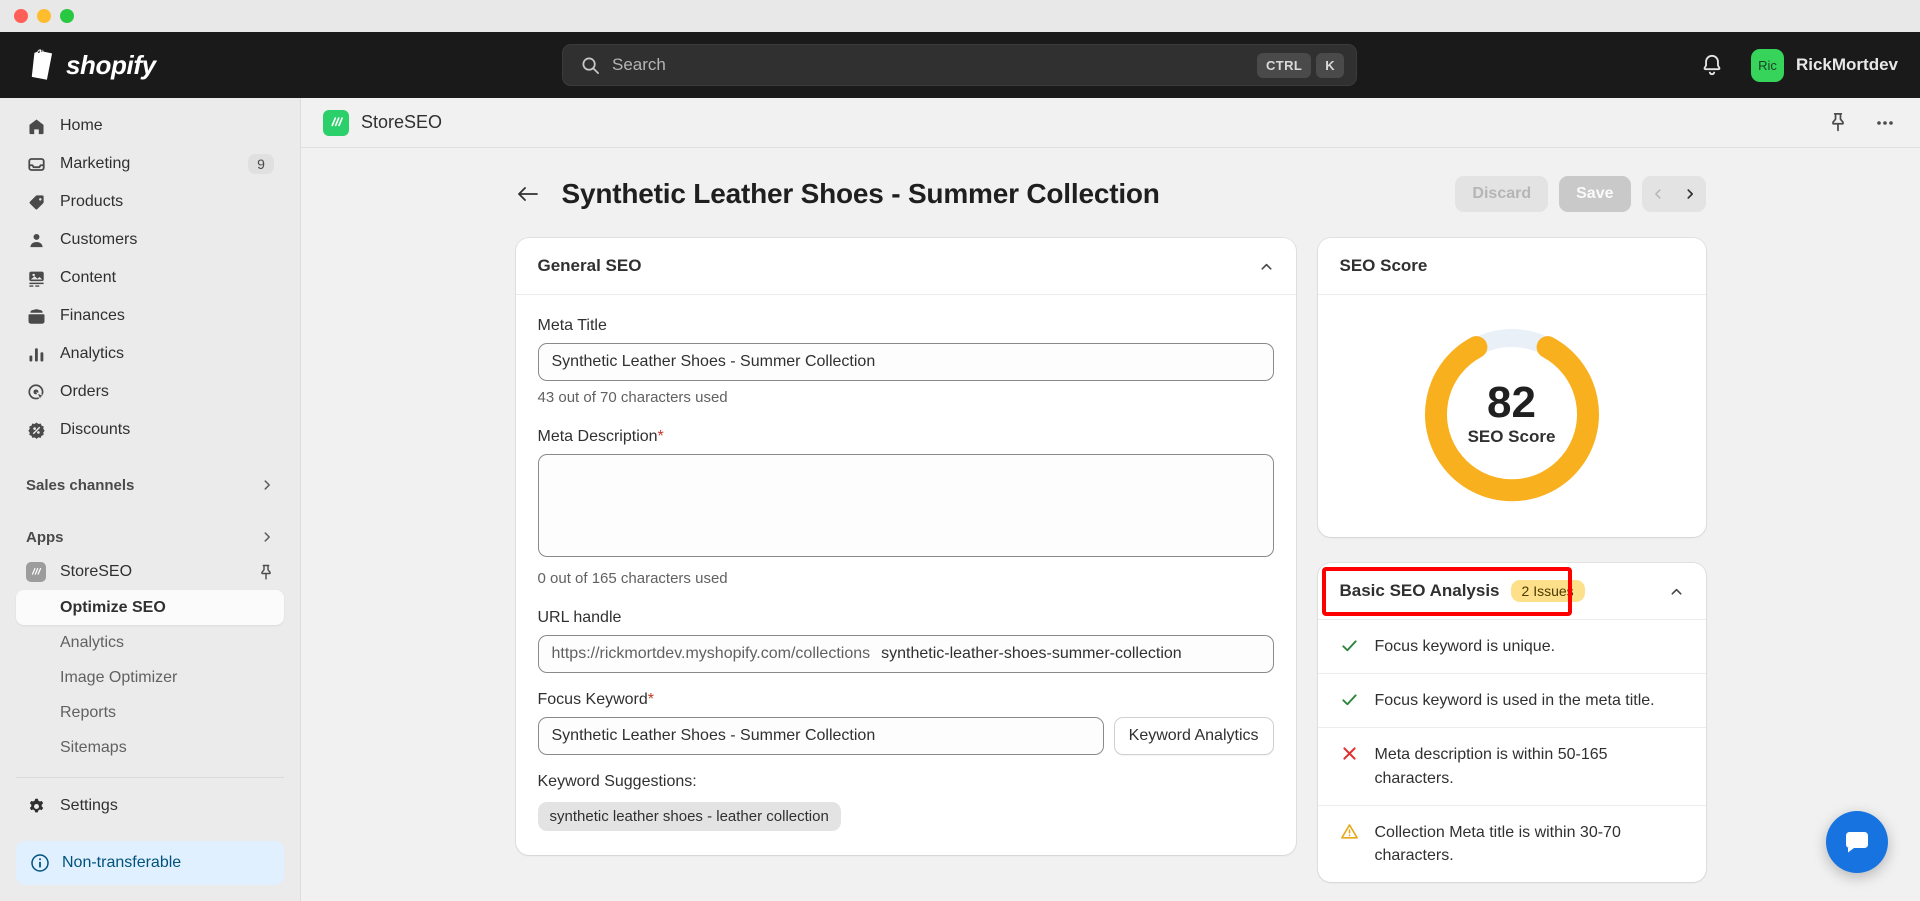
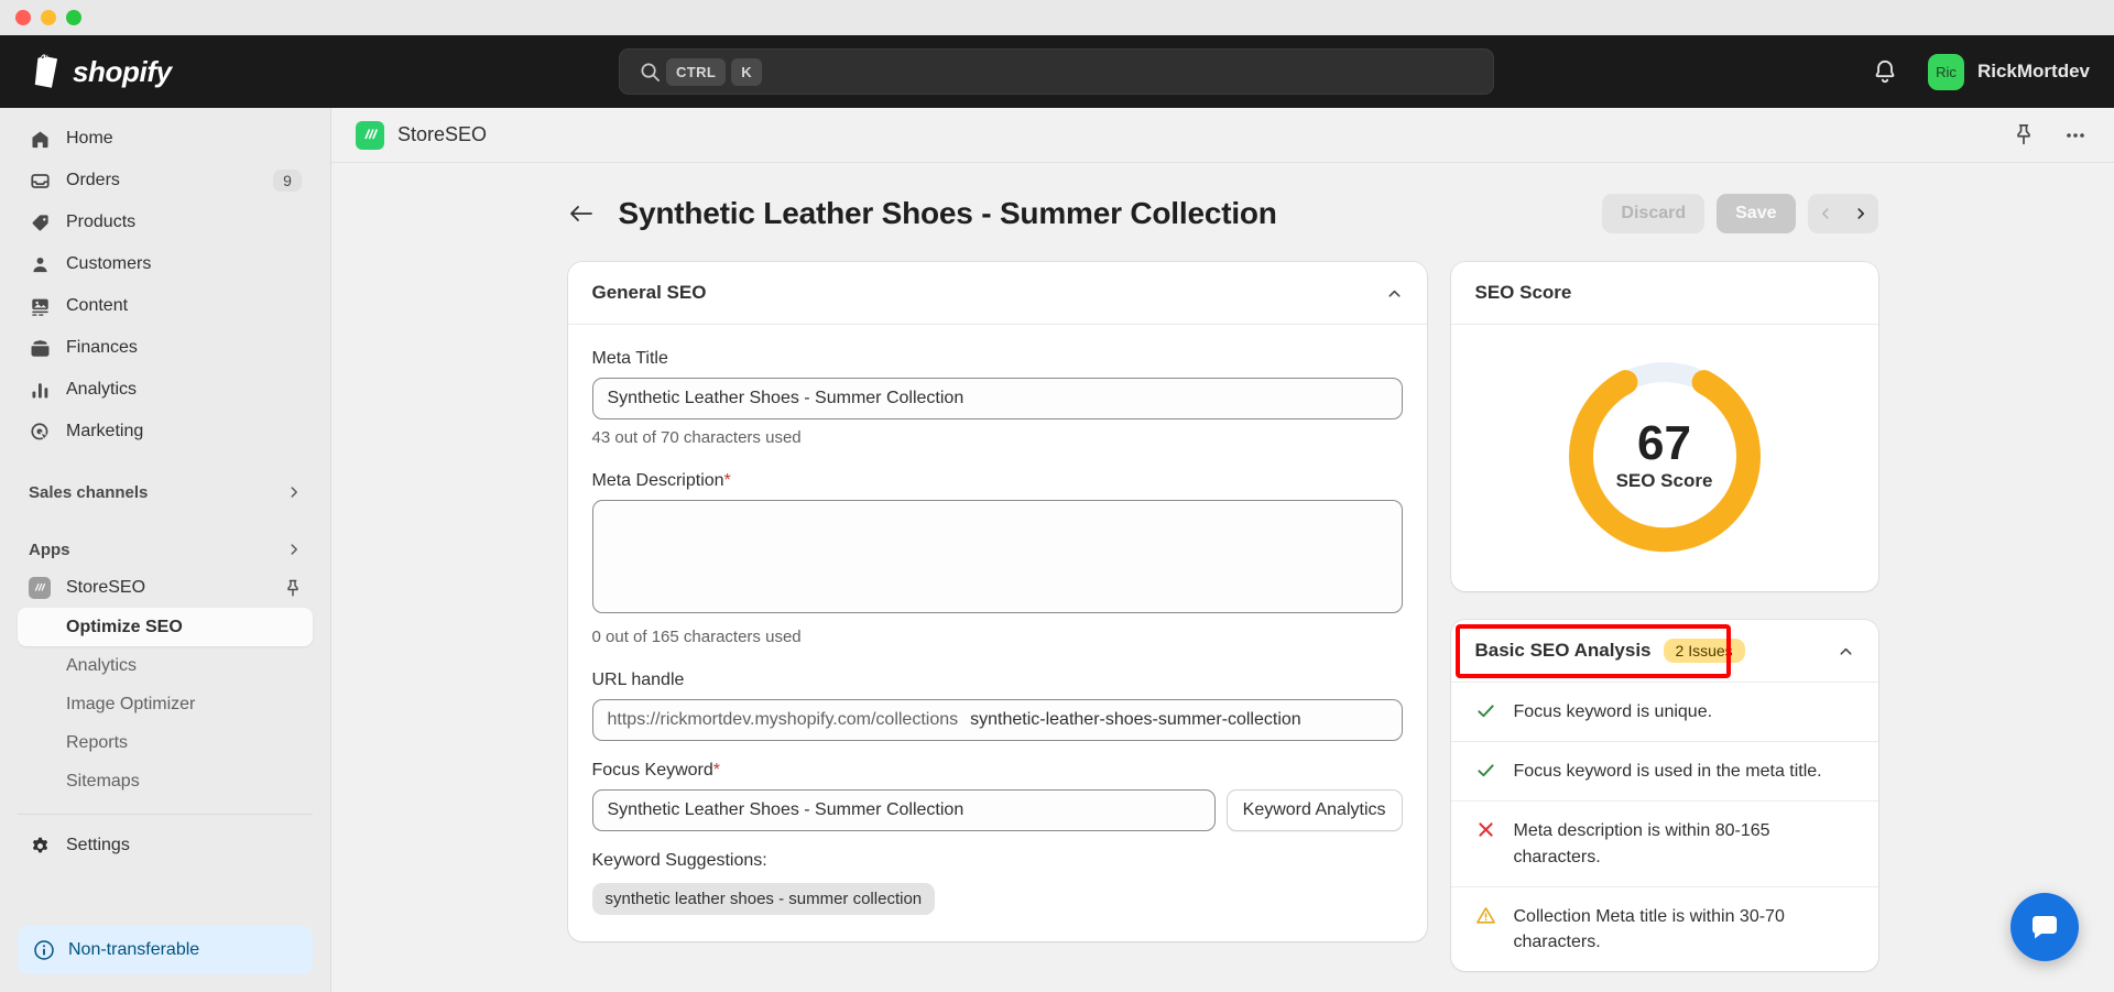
  shopify
- Search
  CTRL
  K
  Ric
  RickMortdev
  Home
- Marketing
+ Orders
  9
  Products
  Customers
  Content
  Finances
  Analytics
- Orders
+ Marketing
- Discounts
  Sales channels
  Apps
  StoreSEO
  Optimize SEO
  Analytics
  Image Optimizer
  Reports
  Sitemaps
  Settings
  Non-transferable
  StoreSEO
  Synthetic Leather Shoes - Summer Collection
  Discard
  Save
  General SEO
  Meta Title
  Synthetic Leather Shoes - Summer Collection
  43 out of 70 characters used
  Meta Description*
  0 out of 165 characters used
  URL handle
  https://rickmortdev.myshopify.com/collections
  synthetic-leather-shoes-summer-collection
  Focus Keyword*
  Synthetic Leather Shoes - Summer Collection
  Keyword Analytics
  Keyword Suggestions:
- synthetic leather shoes - leather collection
+ synthetic leather shoes - summer collection
  SEO Score
- 82
+ 67
  SEO Score
  Basic SEO Analysis
  2 Issues
  Focus keyword is unique.
  Focus keyword is used in the meta title.
- Meta description is within 50-165 characters.
+ Meta description is within 80-165 characters.
  Collection Meta title is within 30-70 characters.
